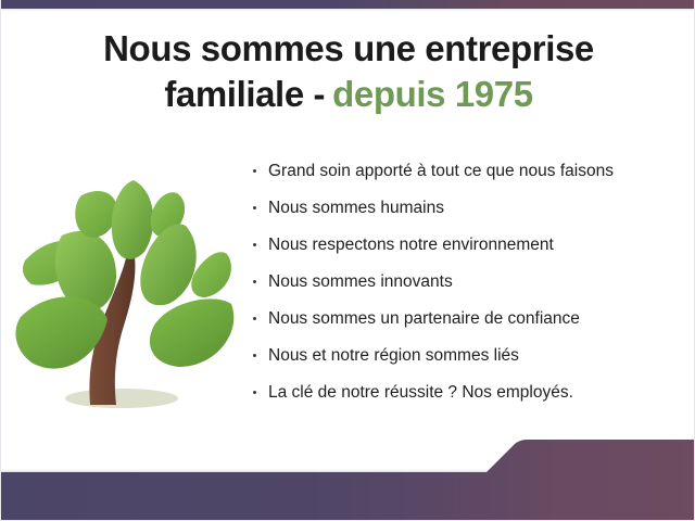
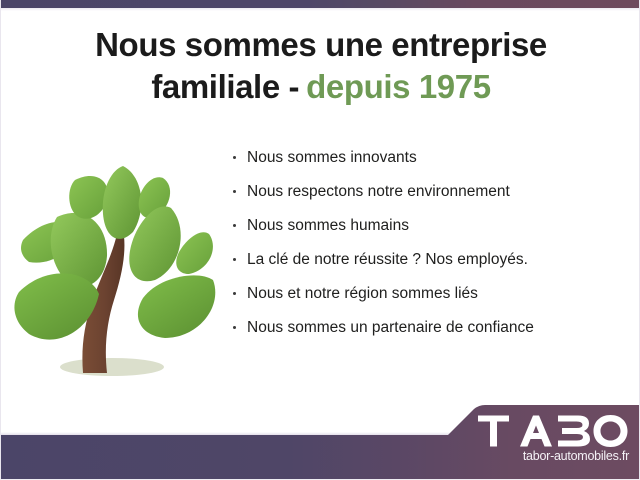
  Nous sommes une entreprise
  familiale - depuis 1975
- Grand soin apporté à tout ce que nous faisons
- Nous sommes humains
+ Nous sommes innovants
  Nous respectons notre environnement
- Nous sommes innovants
+ Nous sommes humains
- Nous sommes un partenaire de confiance
+ La clé de notre réussite ? Nos employés.
  Nous et notre région sommes liés
- La clé de notre réussite ? Nos employés.
+ Nous sommes un partenaire de confiance
+ tabor-automobiles.fr
